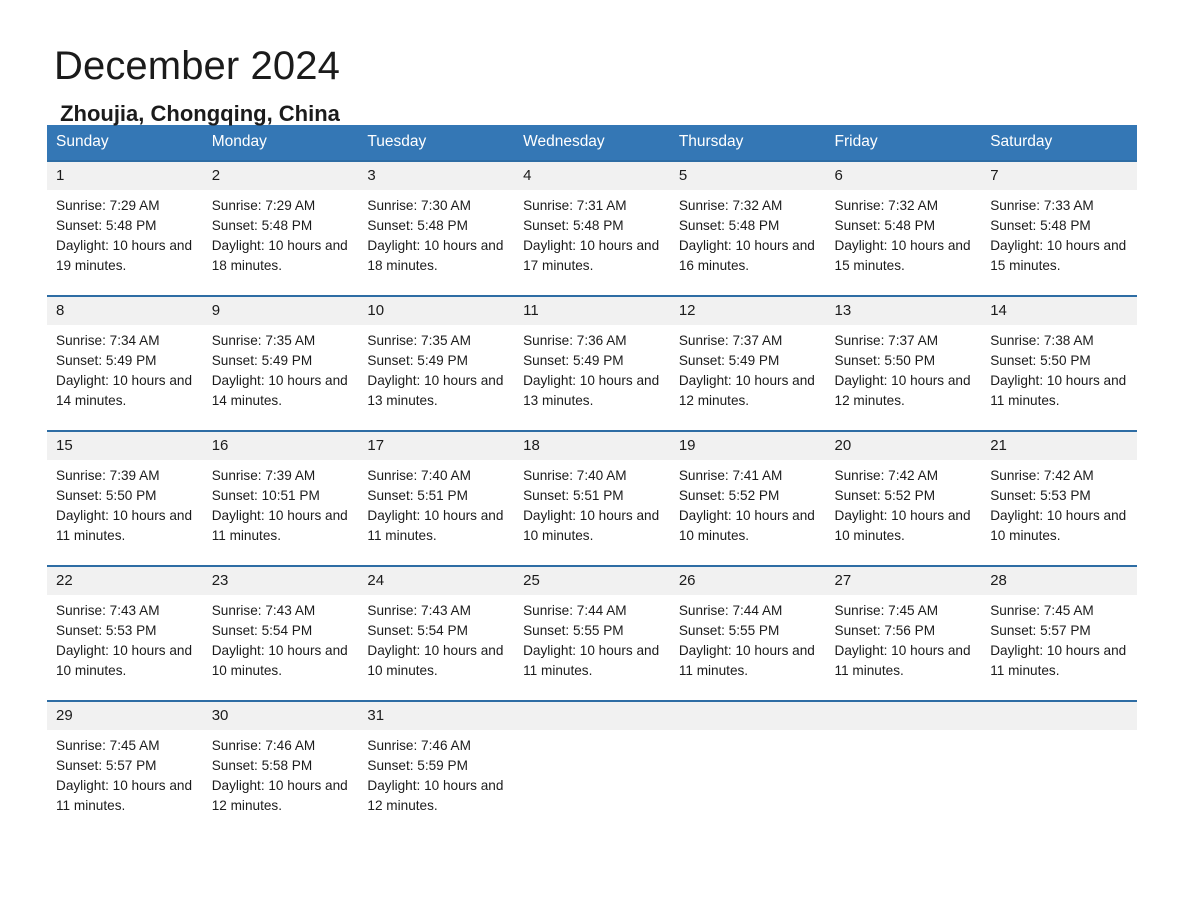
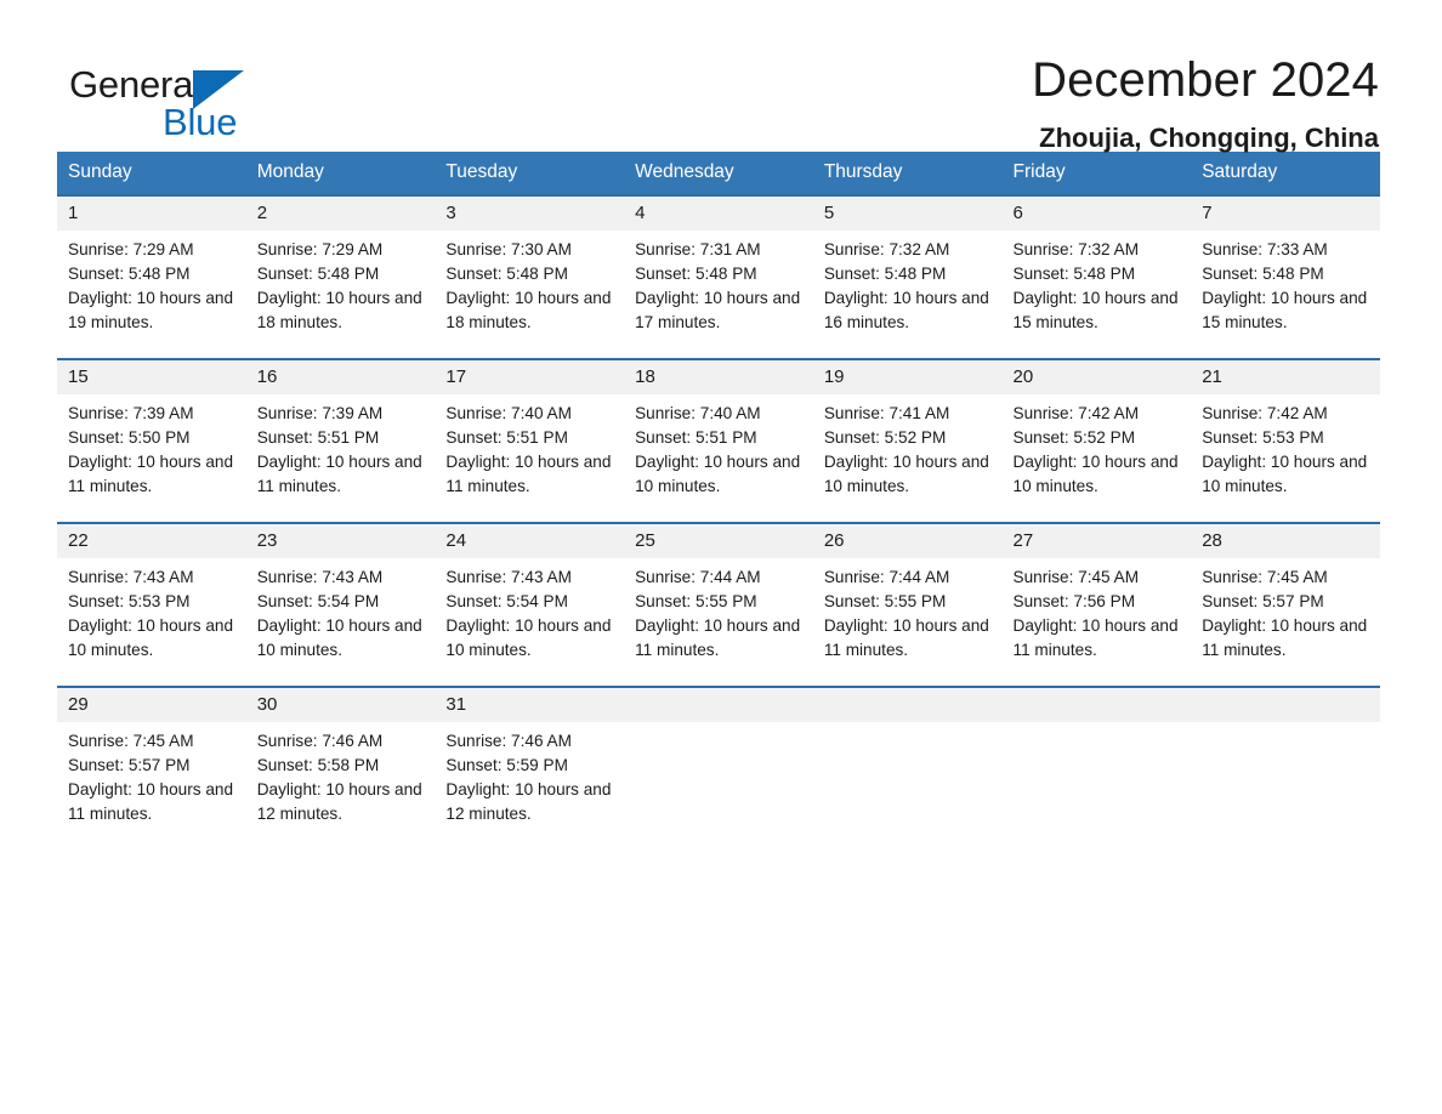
+ General
+ Blue
  December 2024
  Zhoujia, Chongqing, China
  Sunday	Monday	Tuesday	Wednesday	Thursday	Friday	Saturday
  1Sunrise: 7:29 AM Sunset: 5:48 PM Daylight: 10 hours and 19 minutes.	2Sunrise: 7:29 AM Sunset: 5:48 PM Daylight: 10 hours and 18 minutes.	3Sunrise: 7:30 AM Sunset: 5:48 PM Daylight: 10 hours and 18 minutes.	4Sunrise: 7:31 AM Sunset: 5:48 PM Daylight: 10 hours and 17 minutes.	5Sunrise: 7:32 AM Sunset: 5:48 PM Daylight: 10 hours and 16 minutes.	6Sunrise: 7:32 AM Sunset: 5:48 PM Daylight: 10 hours and 15 minutes.	7Sunrise: 7:33 AM Sunset: 5:48 PM Daylight: 10 hours and 15 minutes.
- 8Sunrise: 7:34 AM Sunset: 5:49 PM Daylight: 10 hours and 14 minutes.	9Sunrise: 7:35 AM Sunset: 5:49 PM Daylight: 10 hours and 14 minutes.	10Sunrise: 7:35 AM Sunset: 5:49 PM Daylight: 10 hours and 13 minutes.	11Sunrise: 7:36 AM Sunset: 5:49 PM Daylight: 10 hours and 13 minutes.	12Sunrise: 7:37 AM Sunset: 5:49 PM Daylight: 10 hours and 12 minutes.	13Sunrise: 7:37 AM Sunset: 5:50 PM Daylight: 10 hours and 12 minutes.	14Sunrise: 7:38 AM Sunset: 5:50 PM Daylight: 10 hours and 11 minutes.
- 15Sunrise: 7:39 AM Sunset: 5:50 PM Daylight: 10 hours and 11 minutes.	16Sunrise: 7:39 AM Sunset: 10:51 PM Daylight: 10 hours and 11 minutes.	17Sunrise: 7:40 AM Sunset: 5:51 PM Daylight: 10 hours and 11 minutes.	18Sunrise: 7:40 AM Sunset: 5:51 PM Daylight: 10 hours and 10 minutes.	19Sunrise: 7:41 AM Sunset: 5:52 PM Daylight: 10 hours and 10 minutes.	20Sunrise: 7:42 AM Sunset: 5:52 PM Daylight: 10 hours and 10 minutes.	21Sunrise: 7:42 AM Sunset: 5:53 PM Daylight: 10 hours and 10 minutes.
+ 15Sunrise: 7:39 AM Sunset: 5:50 PM Daylight: 10 hours and 11 minutes.	16Sunrise: 7:39 AM Sunset: 5:51 PM Daylight: 10 hours and 11 minutes.	17Sunrise: 7:40 AM Sunset: 5:51 PM Daylight: 10 hours and 11 minutes.	18Sunrise: 7:40 AM Sunset: 5:51 PM Daylight: 10 hours and 10 minutes.	19Sunrise: 7:41 AM Sunset: 5:52 PM Daylight: 10 hours and 10 minutes.	20Sunrise: 7:42 AM Sunset: 5:52 PM Daylight: 10 hours and 10 minutes.	21Sunrise: 7:42 AM Sunset: 5:53 PM Daylight: 10 hours and 10 minutes.
  22Sunrise: 7:43 AM Sunset: 5:53 PM Daylight: 10 hours and 10 minutes.	23Sunrise: 7:43 AM Sunset: 5:54 PM Daylight: 10 hours and 10 minutes.	24Sunrise: 7:43 AM Sunset: 5:54 PM Daylight: 10 hours and 10 minutes.	25Sunrise: 7:44 AM Sunset: 5:55 PM Daylight: 10 hours and 11 minutes.	26Sunrise: 7:44 AM Sunset: 5:55 PM Daylight: 10 hours and 11 minutes.	27Sunrise: 7:45 AM Sunset: 7:56 PM Daylight: 10 hours and 11 minutes.	28Sunrise: 7:45 AM Sunset: 5:57 PM Daylight: 10 hours and 11 minutes.
  29Sunrise: 7:45 AM Sunset: 5:57 PM Daylight: 10 hours and 11 minutes.	30Sunrise: 7:46 AM Sunset: 5:58 PM Daylight: 10 hours and 12 minutes.	31Sunrise: 7:46 AM Sunset: 5:59 PM Daylight: 10 hours and 12 minutes.
